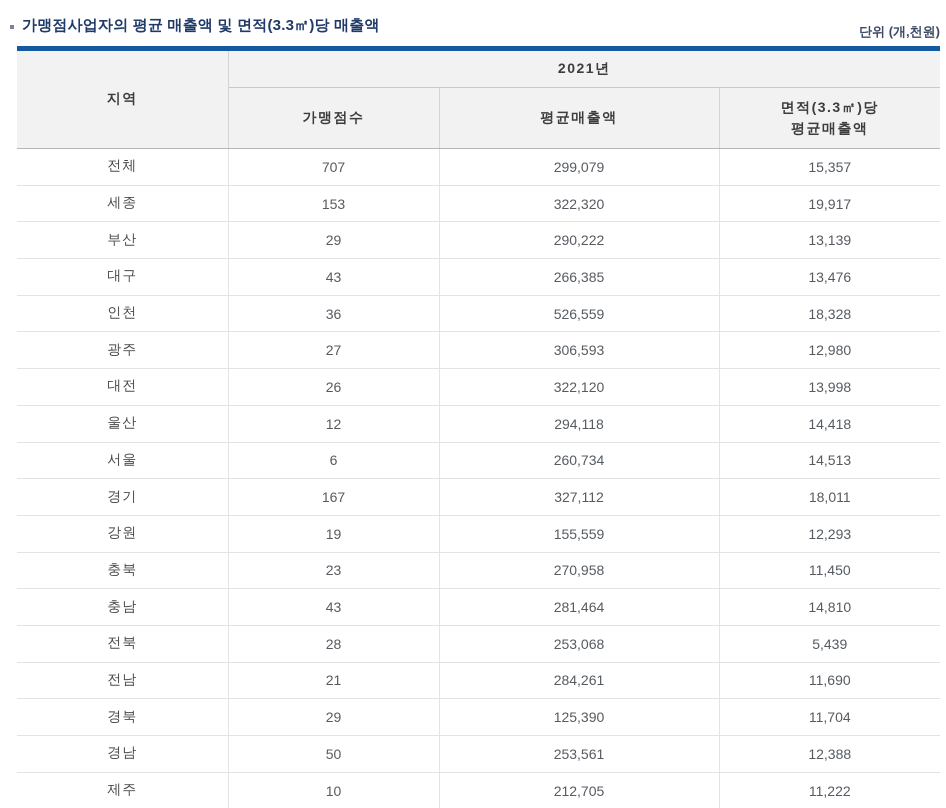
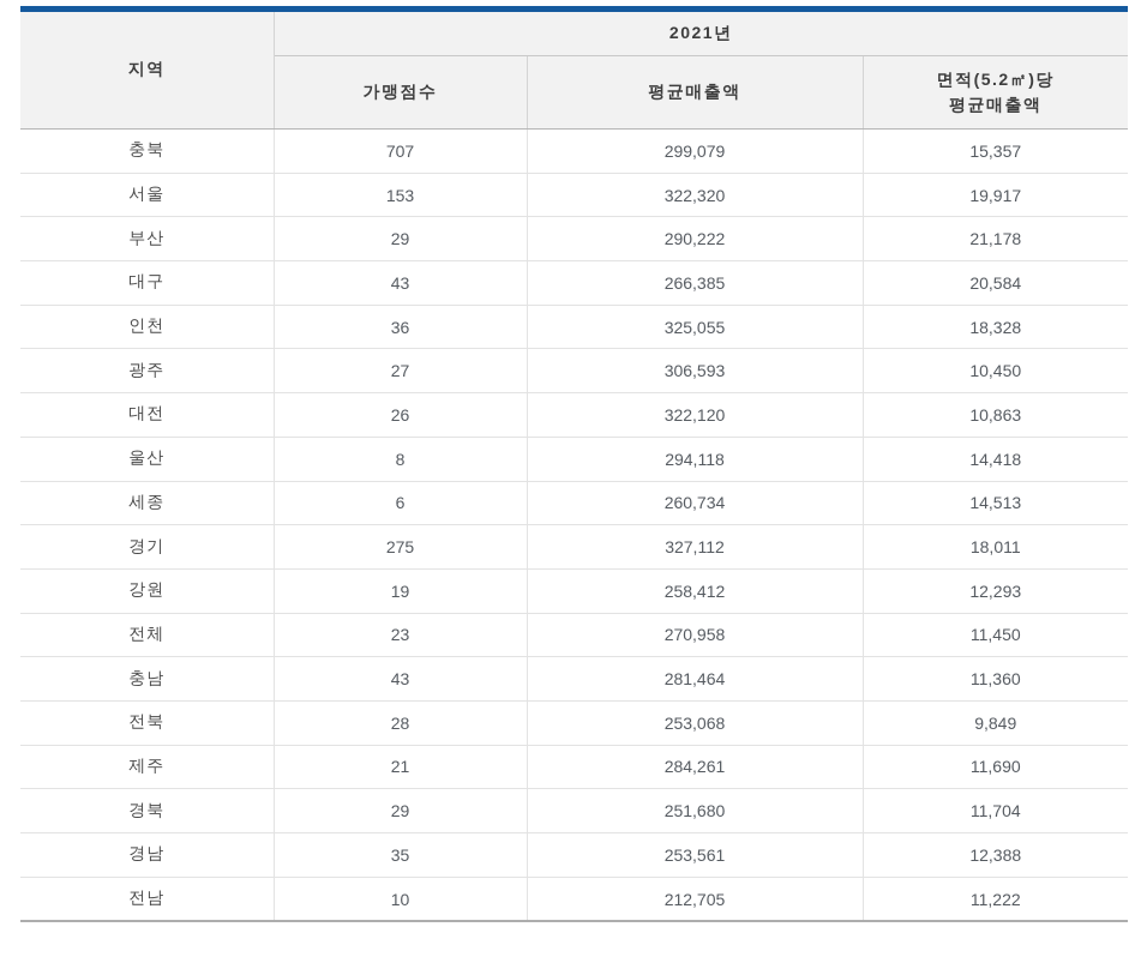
- 가맹점사업자의 평균 매출액 및 면적(3.3㎡)당 매출액
- 단위 (개,천원)
  지역	2021년
- 가맹점수	평균매출액	면적(3.3㎡)당 평균매출액
+ 가맹점수	평균매출액	면적(5.2㎡)당 평균매출액
- 전체	707	299,079	15,357
+ 충북	707	299,079	15,357
- 세종	153	322,320	19,917
+ 서울	153	322,320	19,917
- 부산	29	290,222	13,139
+ 부산	29	290,222	21,178
- 대구	43	266,385	13,476
+ 대구	43	266,385	20,584
- 인천	36	526,559	18,328
+ 인천	36	325,055	18,328
- 광주	27	306,593	12,980
+ 광주	27	306,593	10,450
- 대전	26	322,120	13,998
+ 대전	26	322,120	10,863
- 울산	12	294,118	14,418
+ 울산	8	294,118	14,418
- 서울	6	260,734	14,513
+ 세종	6	260,734	14,513
- 경기	167	327,112	18,011
+ 경기	275	327,112	18,011
- 강원	19	155,559	12,293
+ 강원	19	258,412	12,293
- 충북	23	270,958	11,450
+ 전체	23	270,958	11,450
- 충남	43	281,464	14,810
+ 충남	43	281,464	11,360
- 전북	28	253,068	5,439
+ 전북	28	253,068	9,849
- 전남	21	284,261	11,690
+ 제주	21	284,261	11,690
- 경북	29	125,390	11,704
+ 경북	29	251,680	11,704
- 경남	50	253,561	12,388
+ 경남	35	253,561	12,388
- 제주	10	212,705	11,222
+ 전남	10	212,705	11,222
